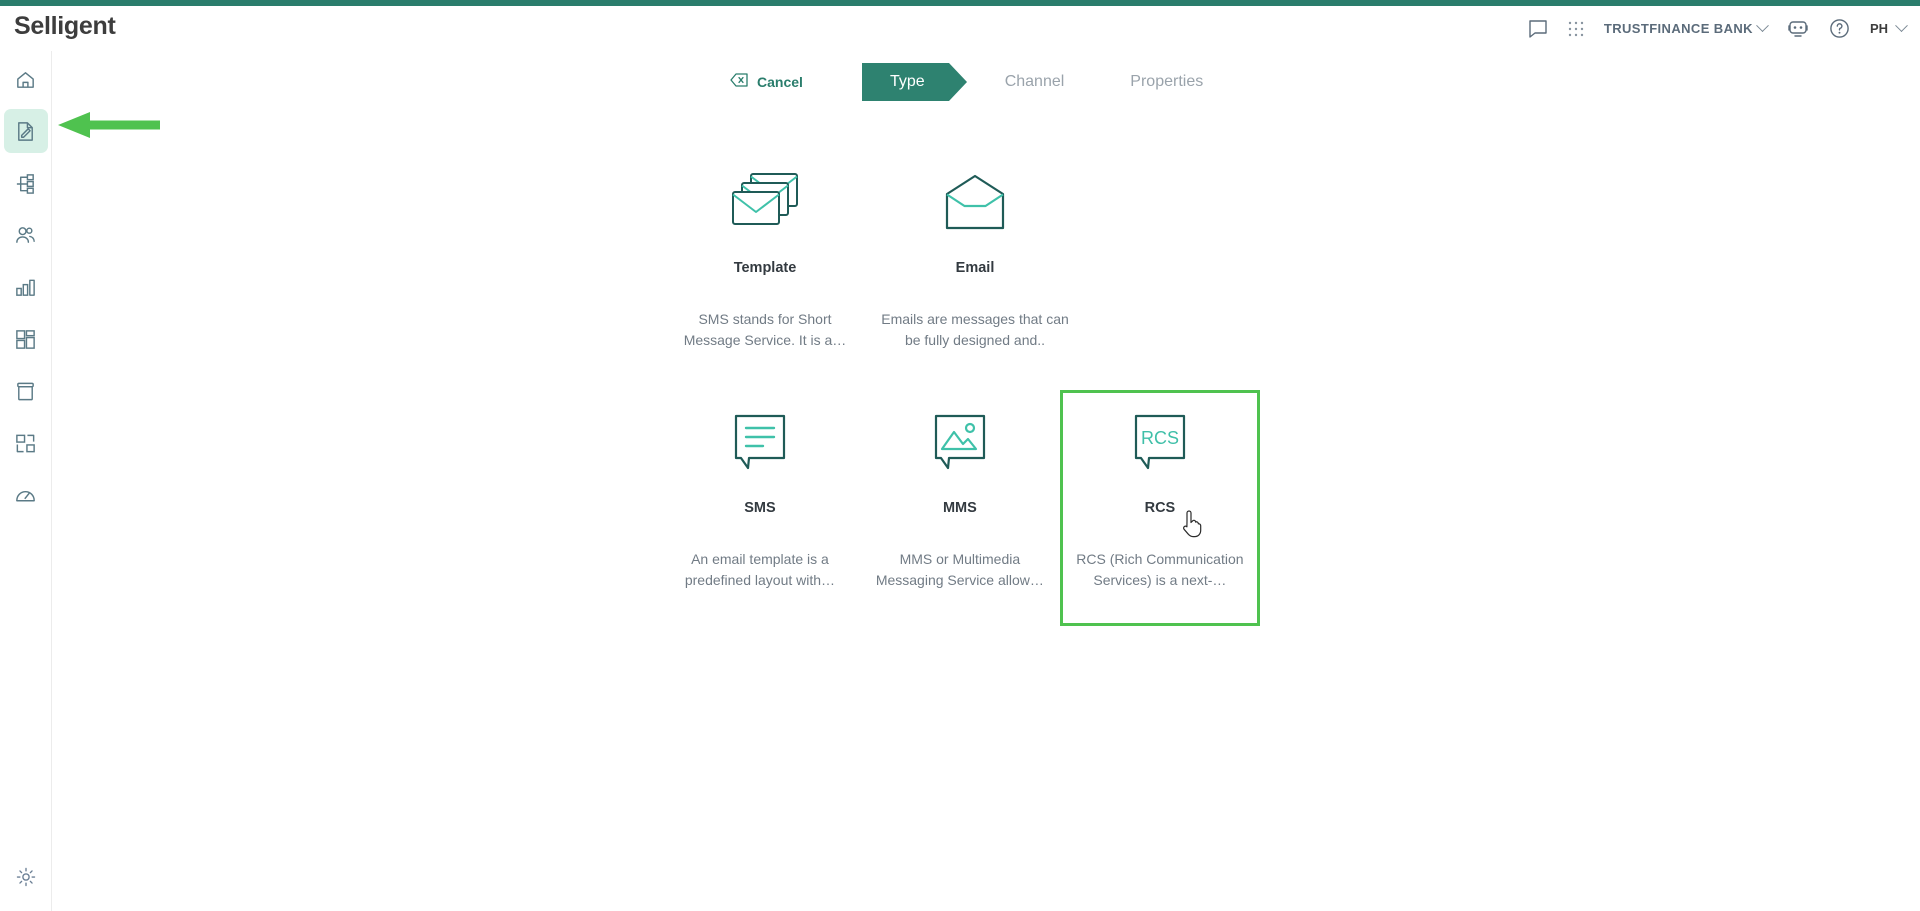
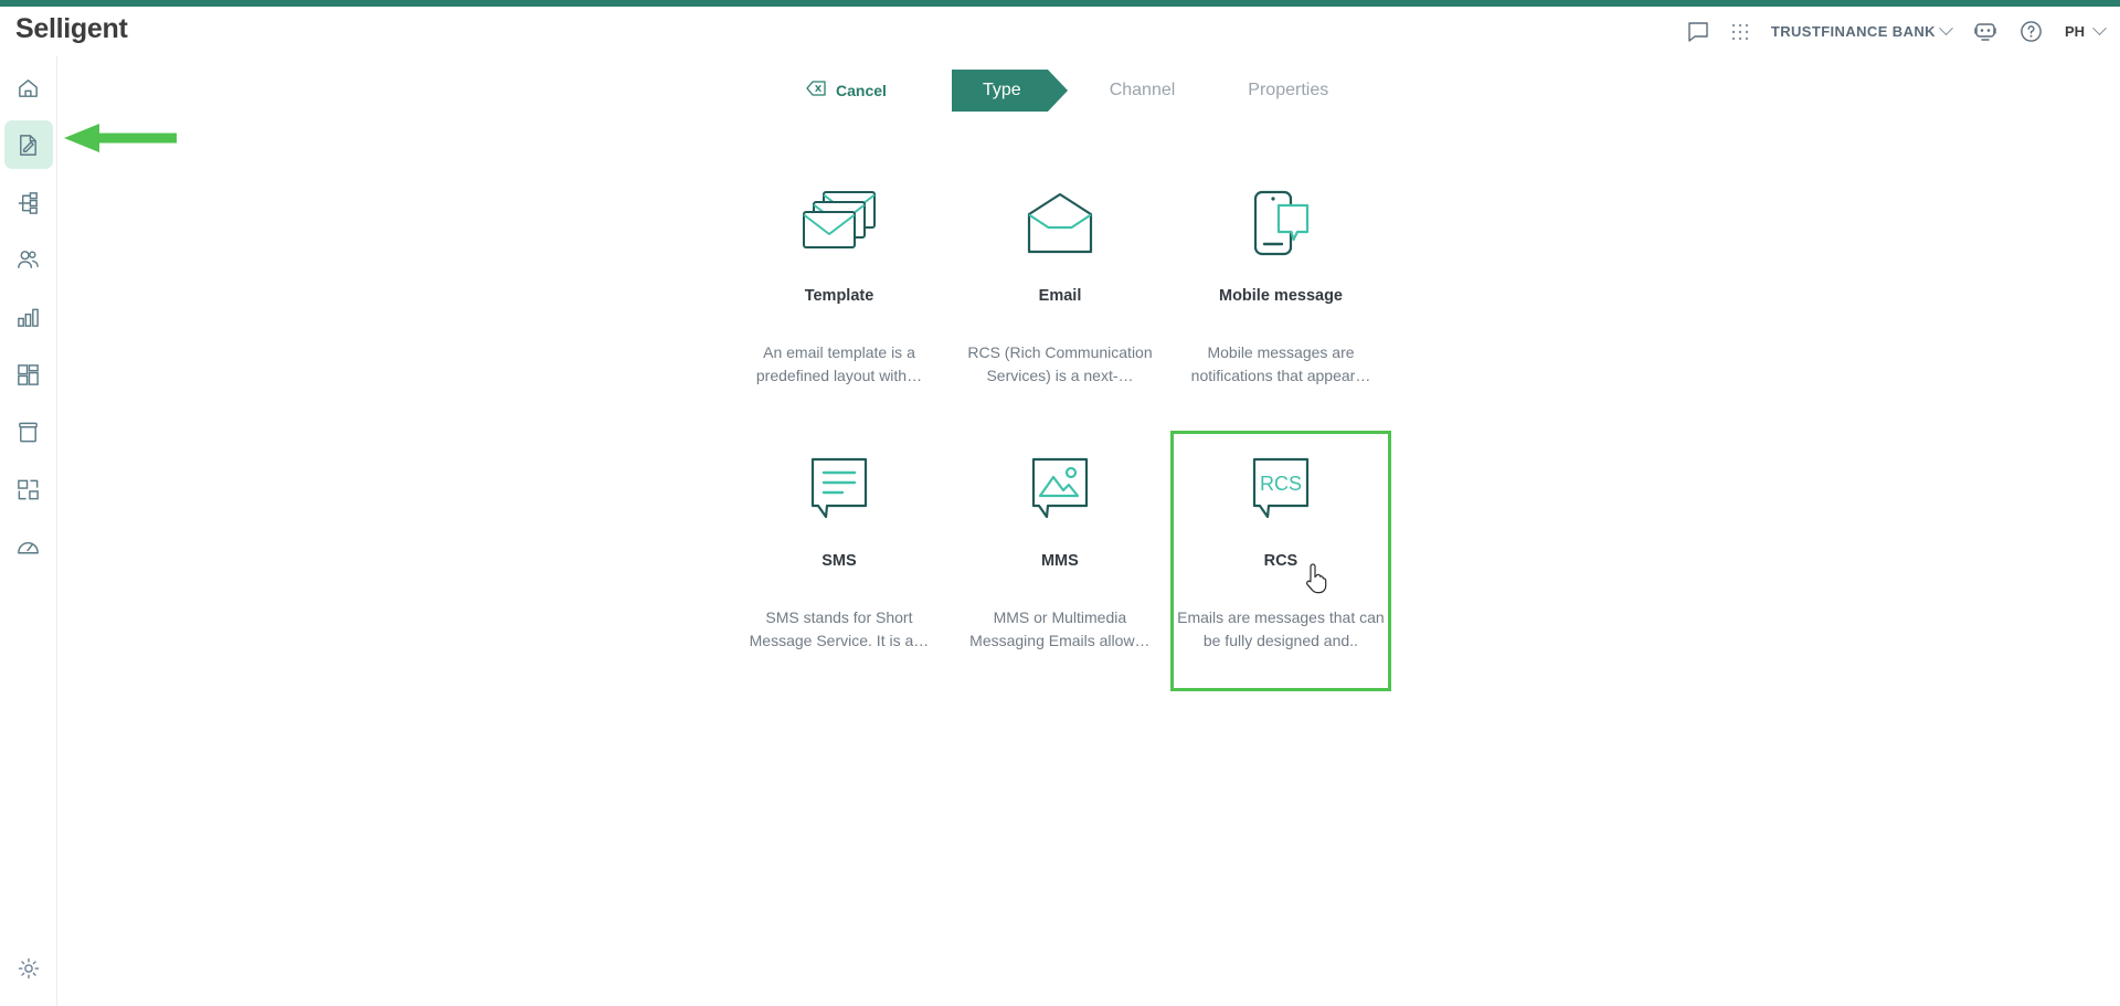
  Selligent
  TRUSTFINANCE BANK
  PH
  Cancel
  Type
  Channel
  Properties
  Template
- SMS stands for Short Message Service. It is a…
+ An email template is a predefined layout with…
  Email
- Emails are messages that can be fully designed and..
+ RCS (Rich Communication Services) is a next-…
+ Mobile message
+ Mobile messages are notifications that appear…
  SMS
- An email template is a predefined layout with…
+ SMS stands for Short Message Service. It is a…
  MMS
- MMS or Multimedia Messaging Service allow…
+ MMS or Multimedia Messaging Emails allow…
  RCS
  RCS
- RCS (Rich Communication Services) is a next-…
+ Emails are messages that can be fully designed and..
